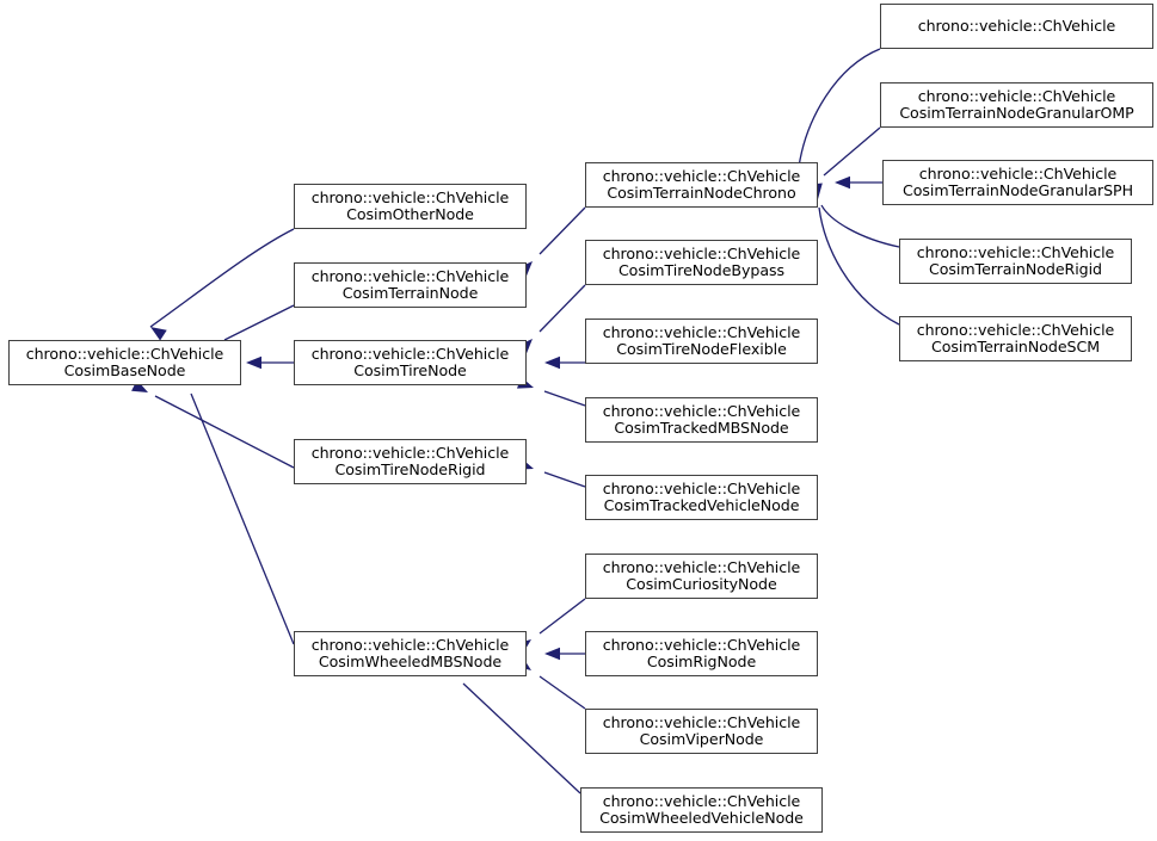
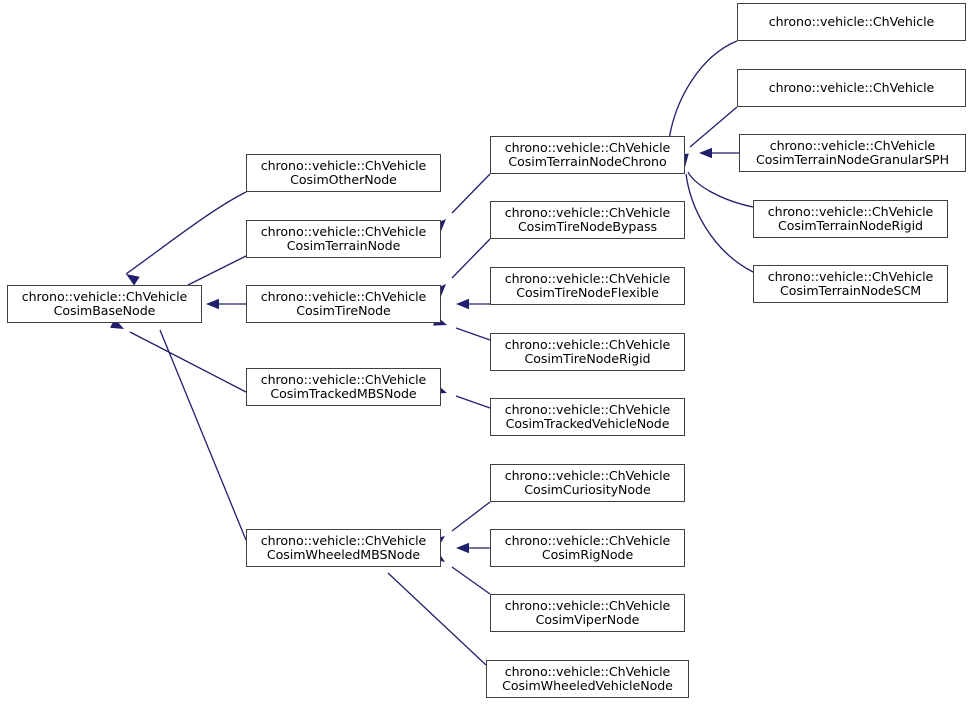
  chrono::vehicle::ChVehicle
  CosimBaseNode
  chrono::vehicle::ChVehicle
  CosimOtherNode
  chrono::vehicle::ChVehicle
  CosimTerrainNode
  chrono::vehicle::ChVehicle
  CosimTireNode
  chrono::vehicle::ChVehicle
- CosimTireNodeRigid
+ CosimTrackedMBSNode
  chrono::vehicle::ChVehicle
  CosimWheeledMBSNode
  chrono::vehicle::ChVehicle
  CosimTerrainNodeChrono
  chrono::vehicle::ChVehicle
  CosimTireNodeBypass
  chrono::vehicle::ChVehicle
  CosimTireNodeFlexible
  chrono::vehicle::ChVehicle
- CosimTrackedMBSNode
+ CosimTireNodeRigid
  chrono::vehicle::ChVehicle
  CosimTrackedVehicleNode
  chrono::vehicle::ChVehicle
  CosimCuriosityNode
  chrono::vehicle::ChVehicle
  CosimRigNode
  chrono::vehicle::ChVehicle
  CosimViperNode
  chrono::vehicle::ChVehicle
  CosimWheeledVehicleNode
  chrono::vehicle::ChVehicle
  chrono::vehicle::ChVehicle
- CosimTerrainNodeGranularOMP
  chrono::vehicle::ChVehicle
  CosimTerrainNodeGranularSPH
  chrono::vehicle::ChVehicle
  CosimTerrainNodeRigid
  chrono::vehicle::ChVehicle
  CosimTerrainNodeSCM
